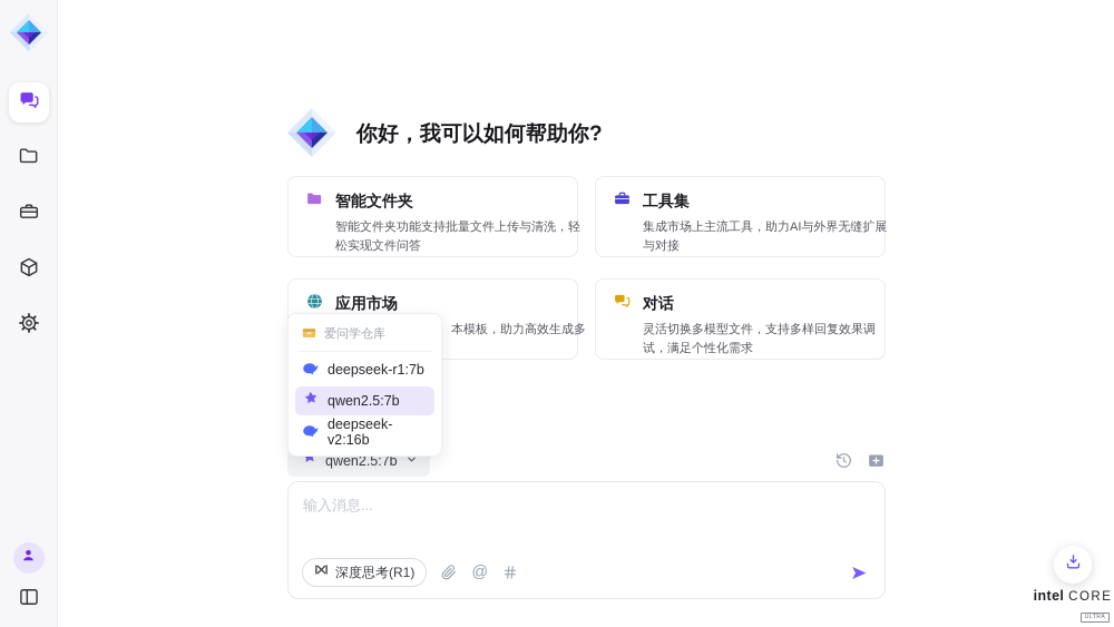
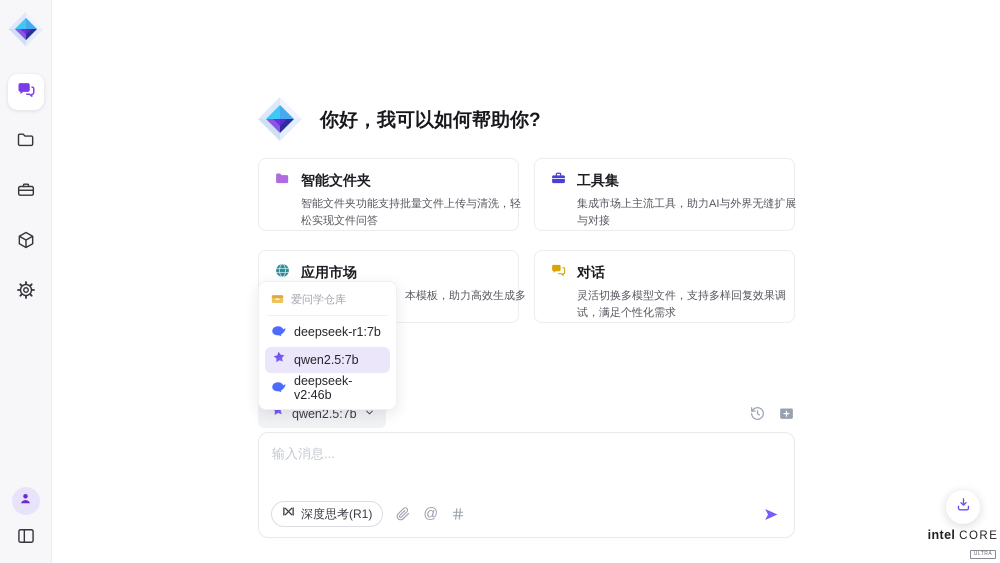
  你好，我可以如何帮助你?
  智能文件夹
  智能文件夹功能支持批量文件上传与清洗，轻松实现文件问答
  工具集
  集成市场上主流工具，助力AI与外界无缝扩展与对接
  应用市场
  本模板，助力高效生成多
  对话
  灵活切换多模型文件，支持多样回复效果调试，满足个性化需求
  爱问学仓库
  deepseek-r1:7b
  qwen2.5:7b
- deepseek-v2:16b
+ deepseek-v2:46b
  qwen2.5:7b
  输入消息...
  深度思考(R1)
  @
  intel CORE
